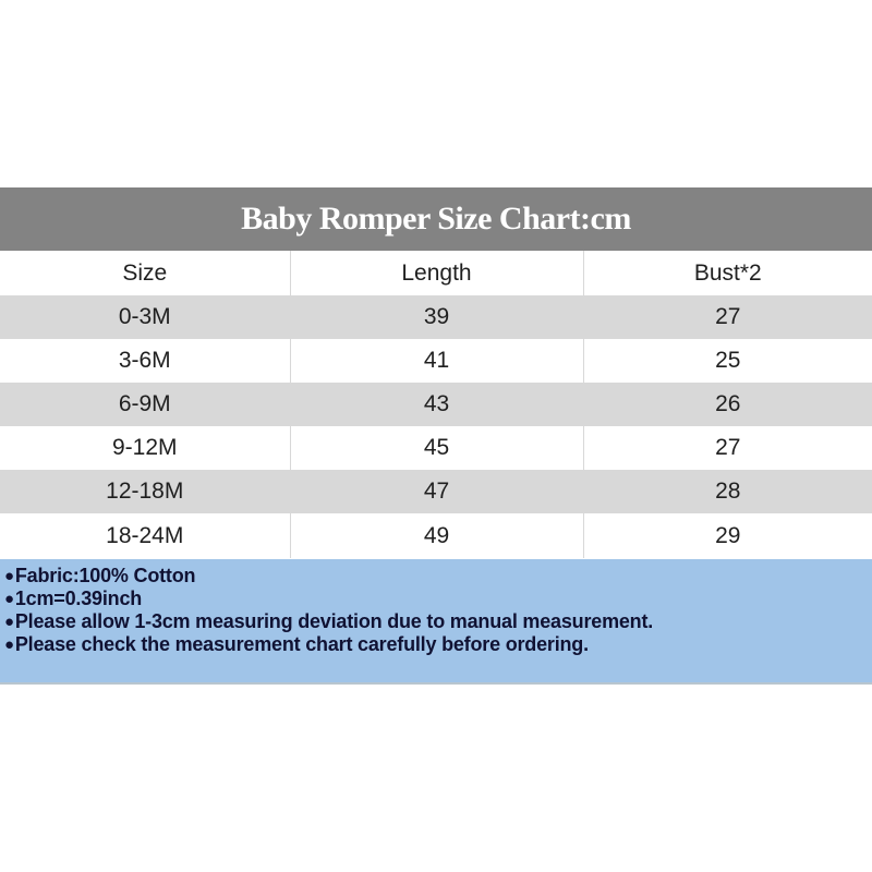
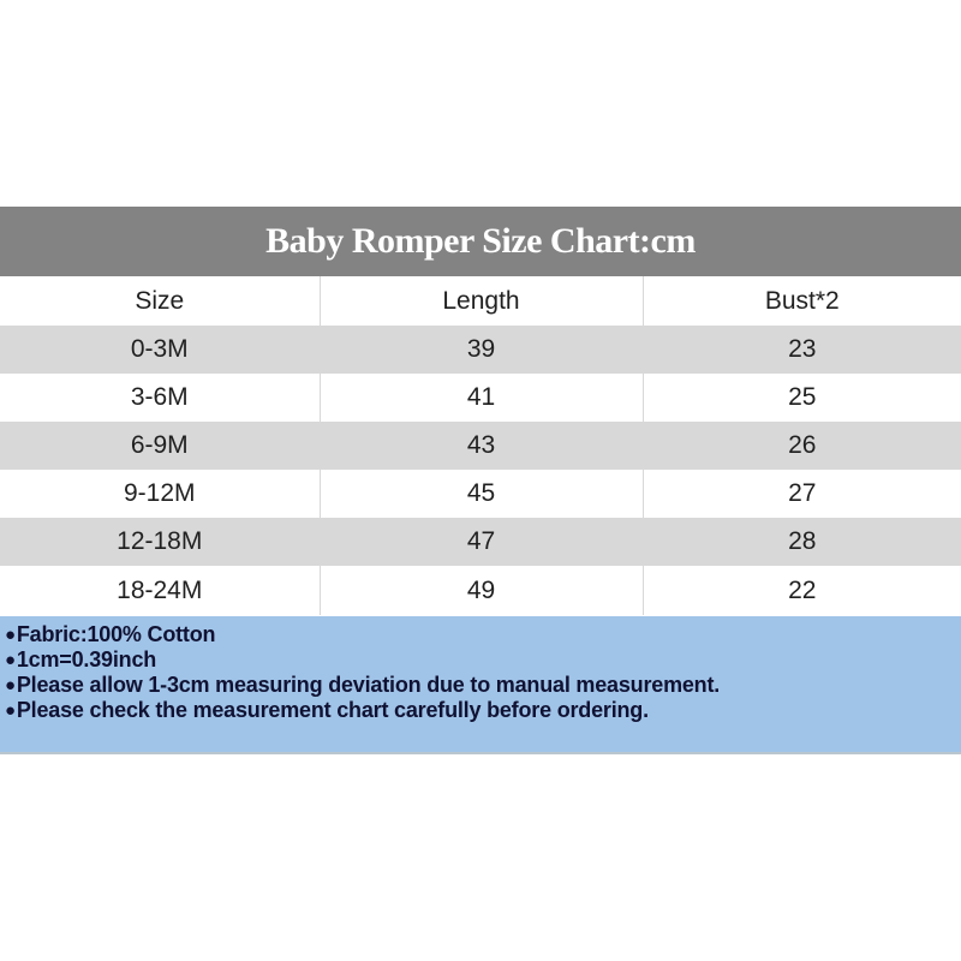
  Baby Romper Size Chart:cm
  Size	Length	Bust*2
- 0-3M	39	27
+ 0-3M	39	23
  3-6M	41	25
  6-9M	43	26
  9-12M	45	27
  12-18M	47	28
- 18-24M	49	29
+ 18-24M	49	22
  ●Fabric:100% Cotton
  ●1cm=0.39inch
  ●Please allow 1-3cm measuring deviation due to manual measurement.
  ●Please check the measurement chart carefully before ordering.
